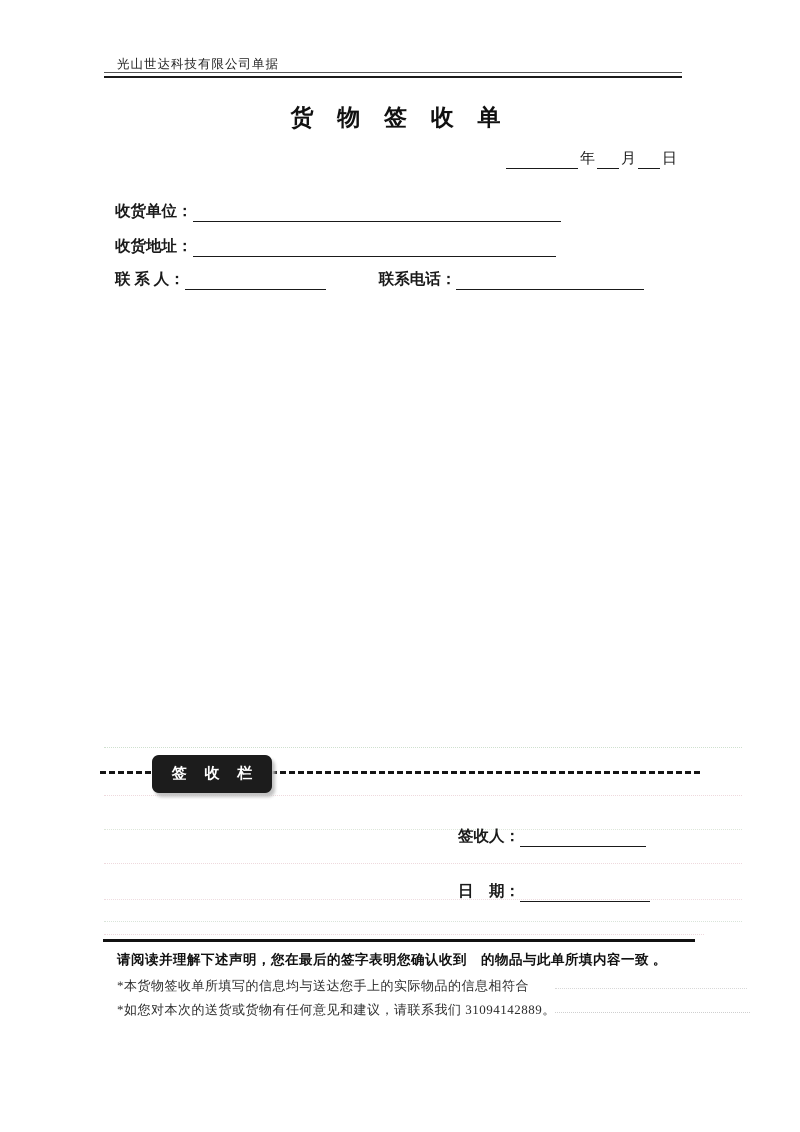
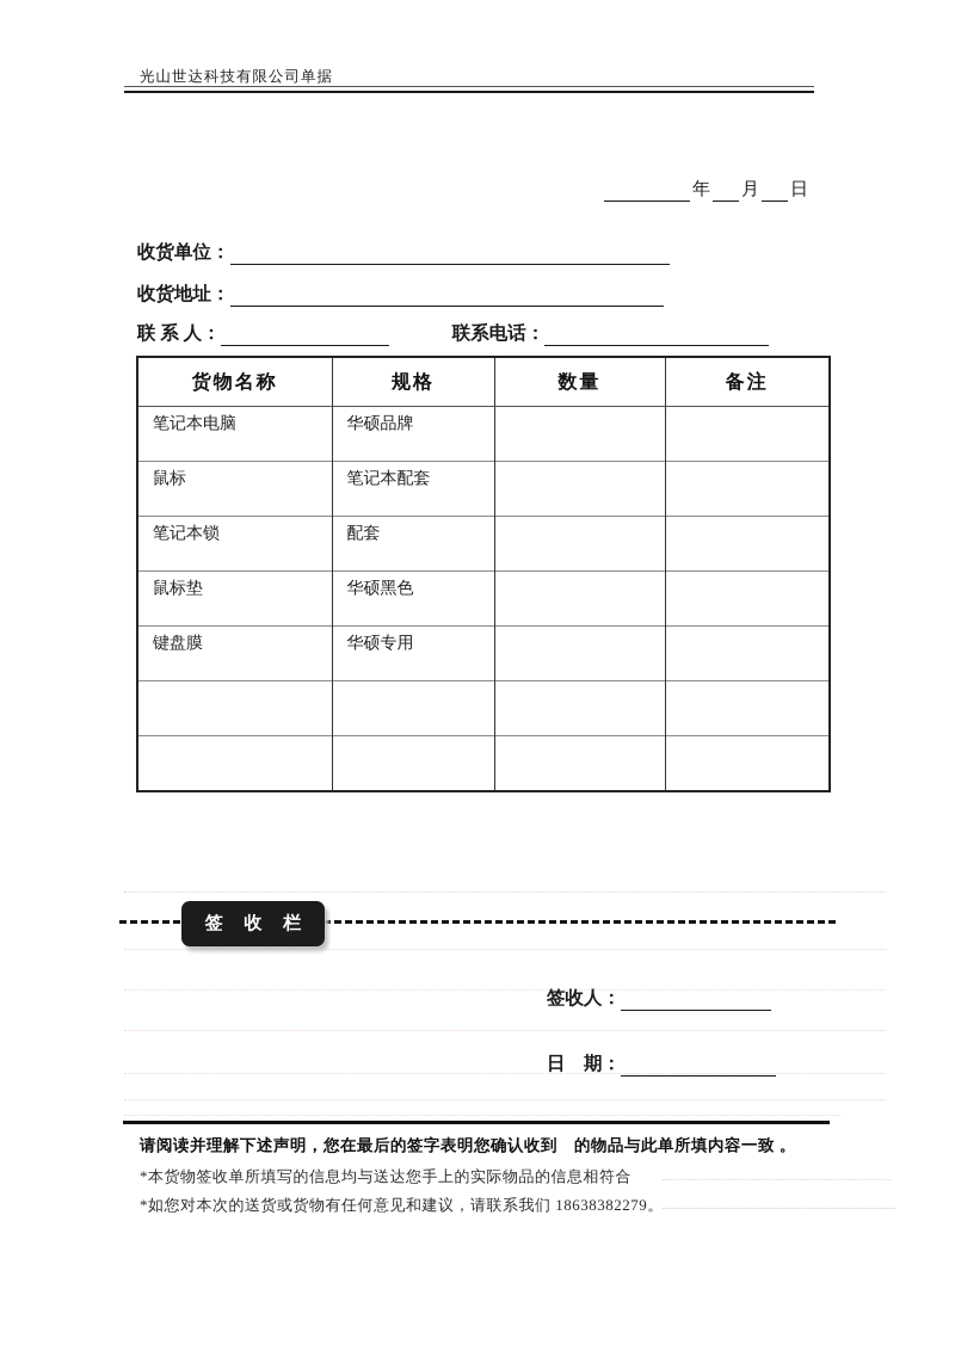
  光山世达科技有限公司单据
- 货 物 签 收 单
  年
  月
  日
  收货单位：
  收货地址：
  联 系 人：
  联系电话：
+ 货物名称	规格	数量	备注
+ 笔记本电脑	华硕品牌
+ 鼠标	笔记本配套
+ 笔记本锁	配套
+ 鼠标垫	华硕黑色
+ 键盘膜	华硕专用
  签 收 栏
  签收人：
  日 期：
  请阅读并理解下述声明，您在最后的签字表明您确认收到 的物品与此单所填内容一致 。
  *本货物签收单所填写的信息均与送达您手上的实际物品的信息相符合
- *如您对本次的送货或货物有任何意见和建议，请联系我们 31094142889。
+ *如您对本次的送货或货物有任何意见和建议，请联系我们 18638382279。
